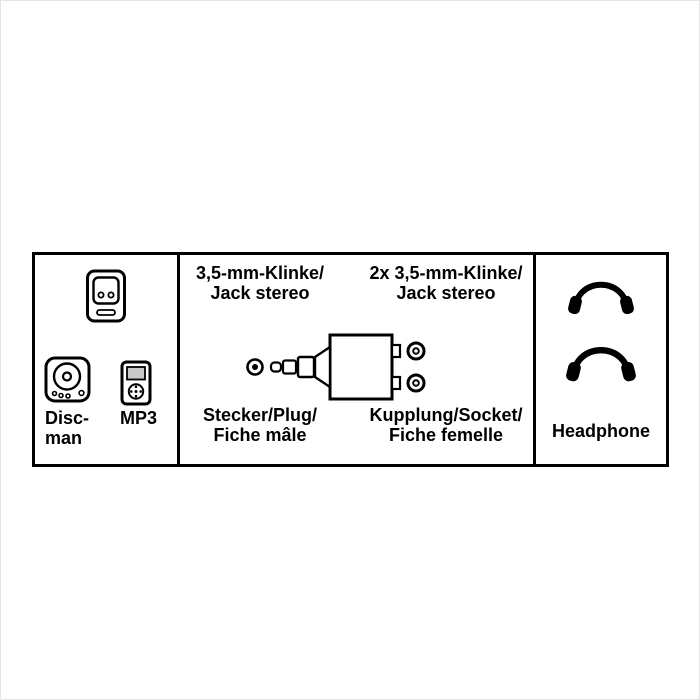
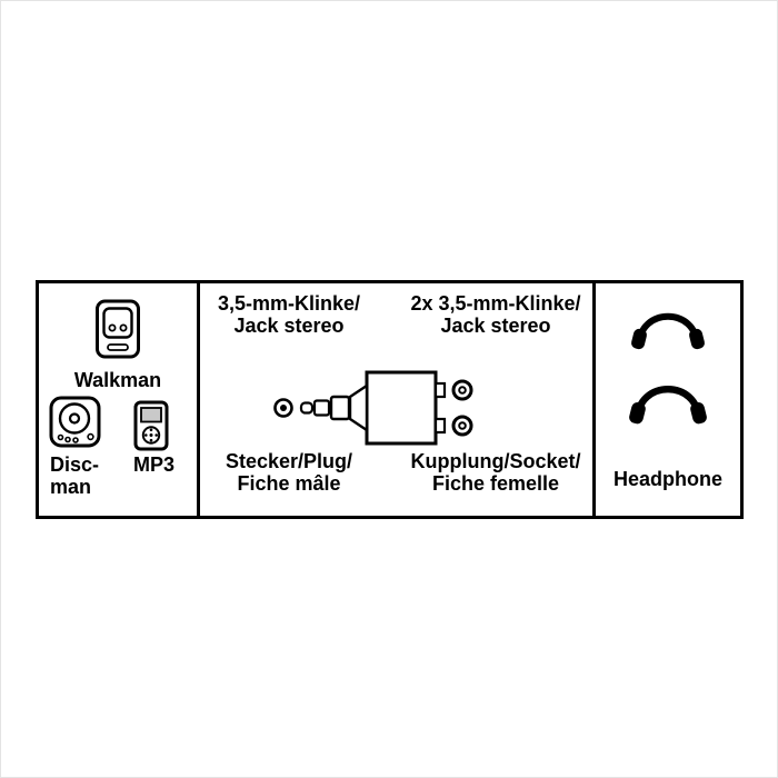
+ Walkman
  Disc-
  man
  MP3
  3,5-mm-Klinke/
  Jack stereo
  2x 3,5-mm-Klinke/
  Jack stereo
  Stecker/Plug/
  Fiche mâle
  Kupplung/Socket/
  Fiche femelle
  Headphone
